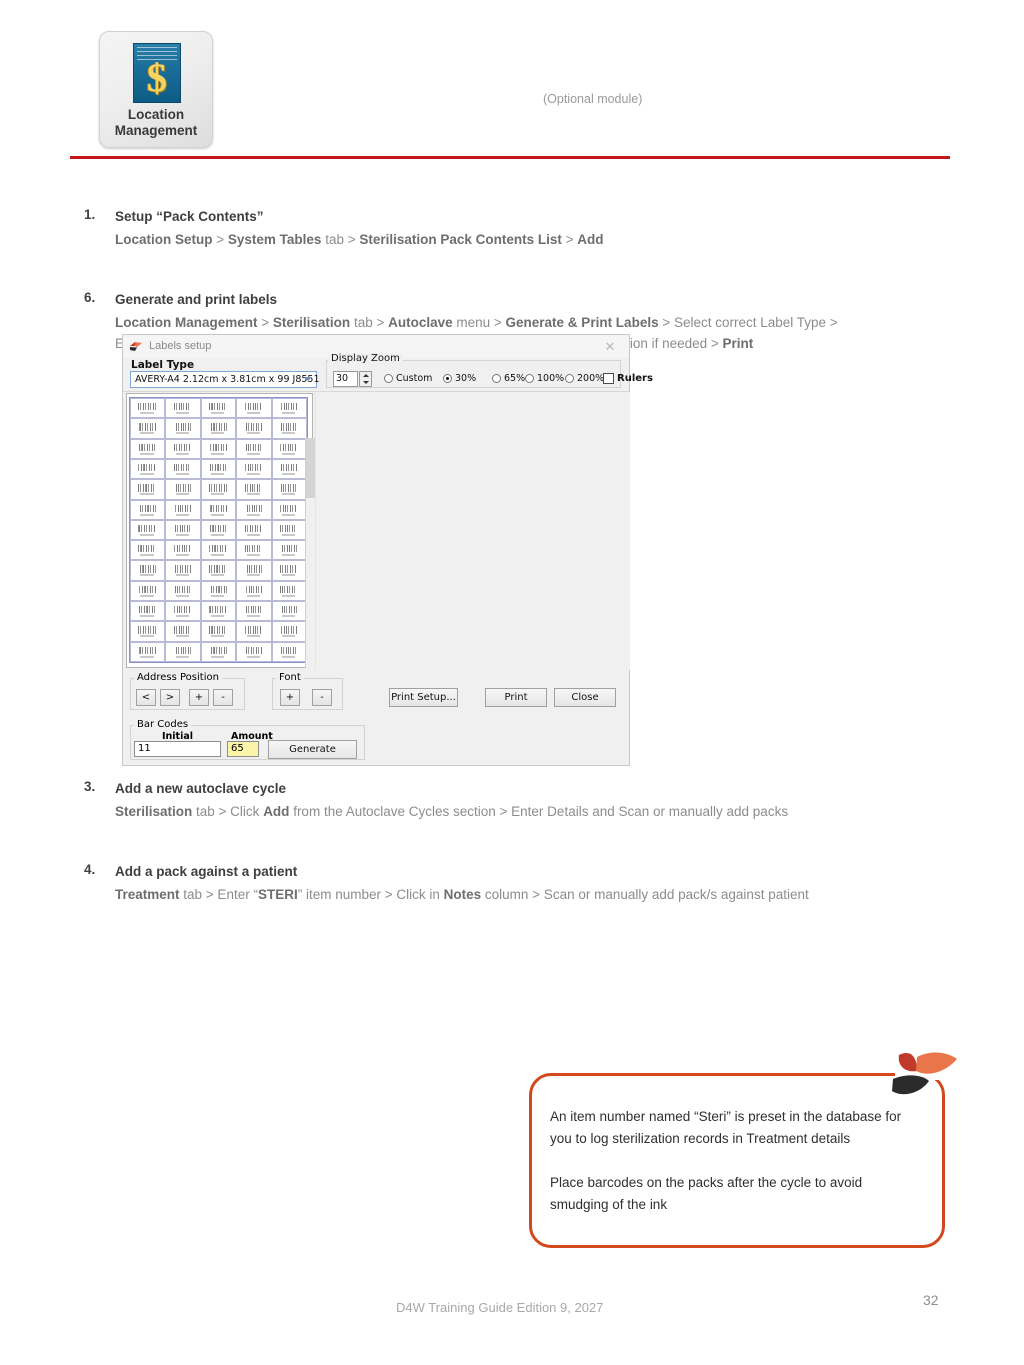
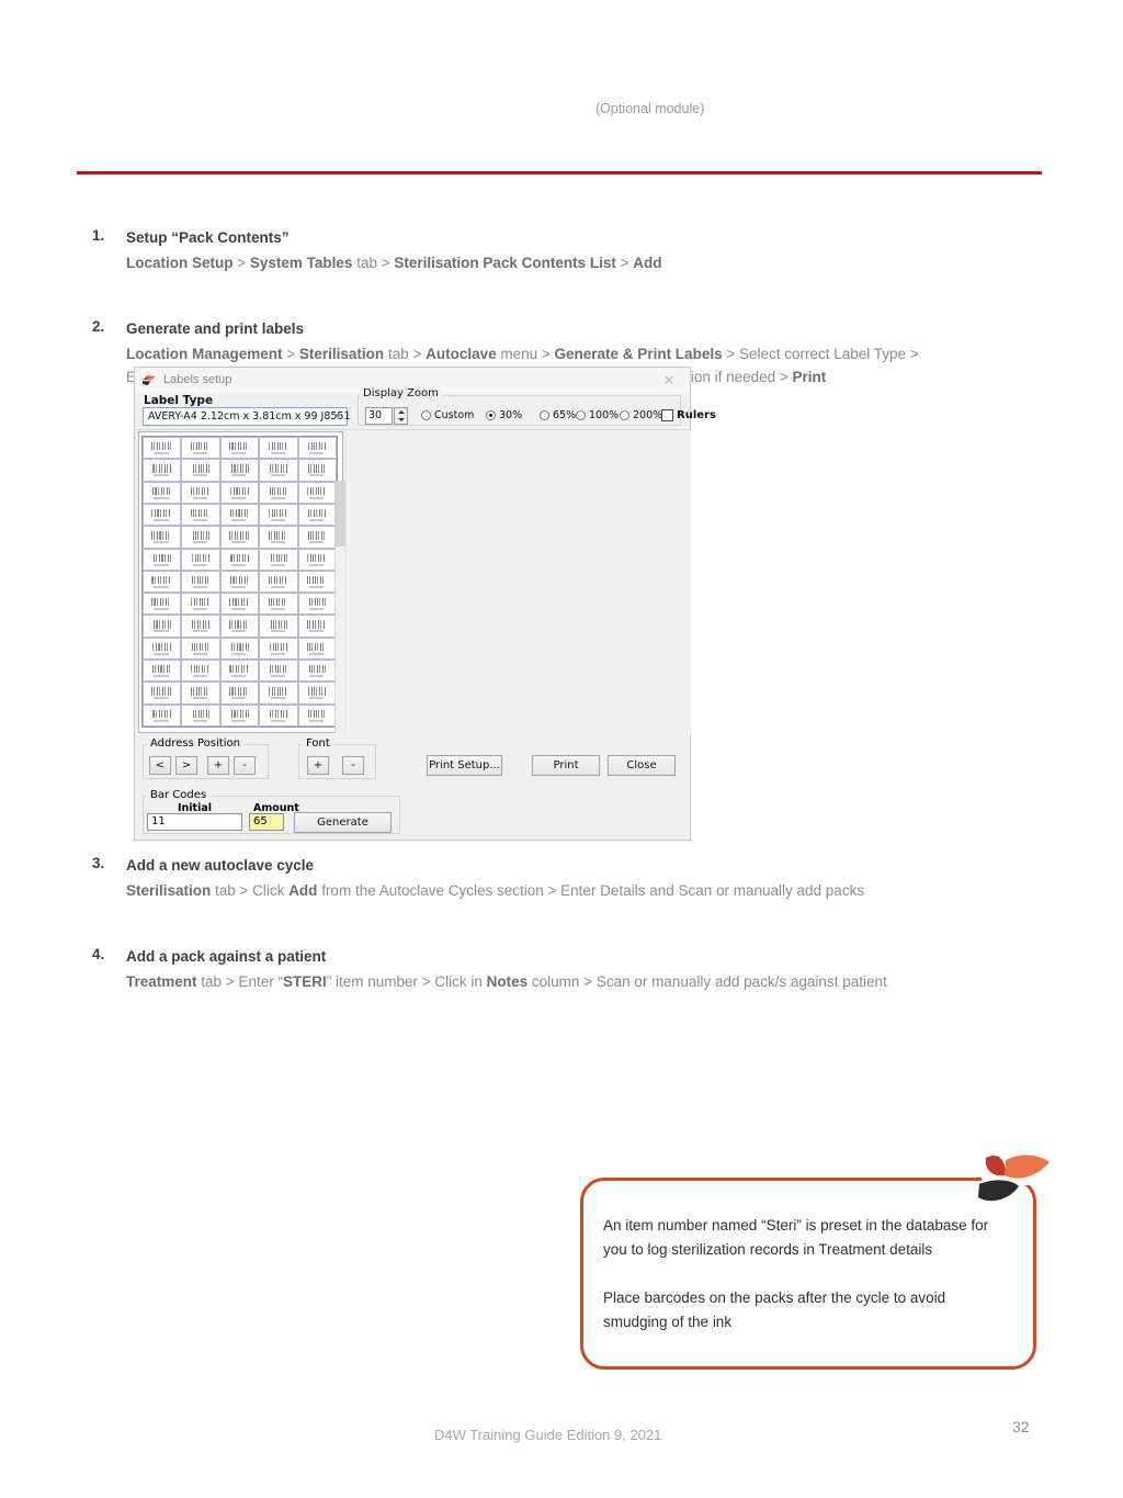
- $
- Location
- Management
  (Optional module)
  1.
  Setup “Pack Contents”
  Location Setup > System Tables tab > Sterilisation Pack Contents List > Add
- 6.
+ 2.
  Generate and print labels
  Location Management > Sterilisation tab > Autoclave menu > Generate & Print Labels > Select correct Label Type >
  Labels setup
  ✕
  Label Type
  AVERY-A4 2.12cm x 3.81cm x 99 J8551
  Display Zoom
  30
  Custom
  30%
  65%
  100%
  200%
  Rulers
  Address Position
  <
  >
  +
  -
  Font
  +
  -
  Print Setup...
  Print
  Close
  Bar Codes
  Initial
  Amount
  11
  65
  Generate
  3.
  Add a new autoclave cycle
  Sterilisation tab > Click Add from the Autoclave Cycles section > Enter Details and Scan or manually add packs
  4.
  Add a pack against a patient
  Treatment tab > Enter “STERI” item number > Click in Notes column > Scan or manually add pack/s against patient
  An item number named “Steri” is preset in the database for you to log sterilization records in Treatment details
  Place barcodes on the packs after the cycle to avoid smudging of the ink
- D4W Training Guide Edition 9, 2027
+ D4W Training Guide Edition 9, 2021
  32
